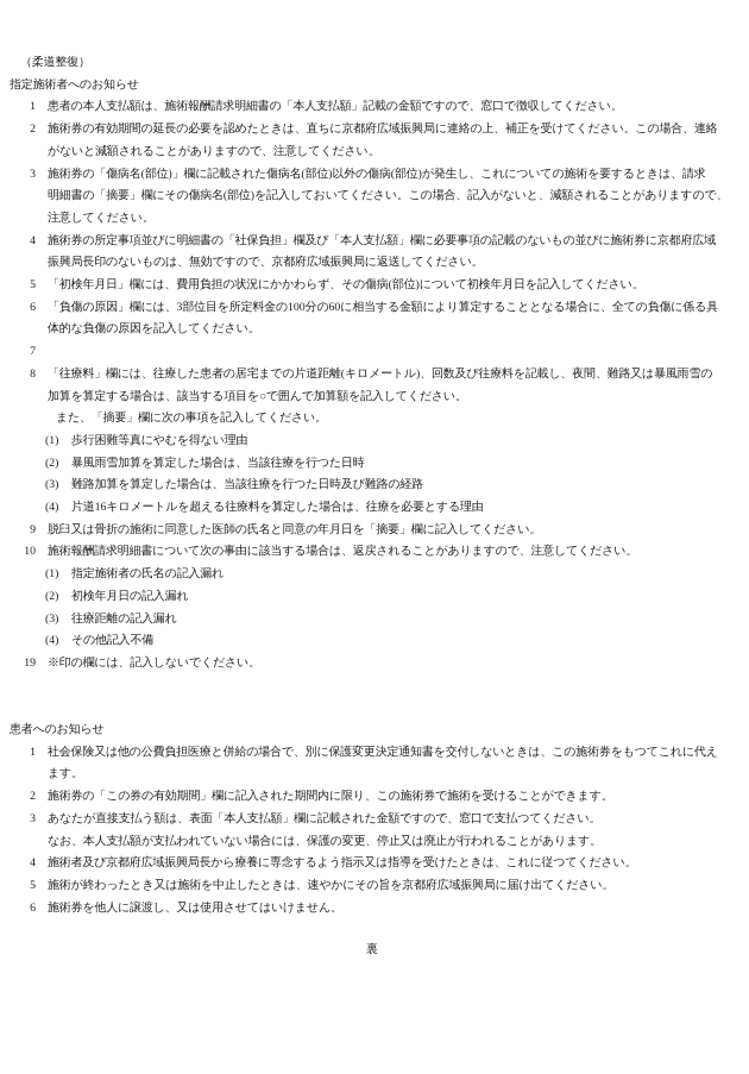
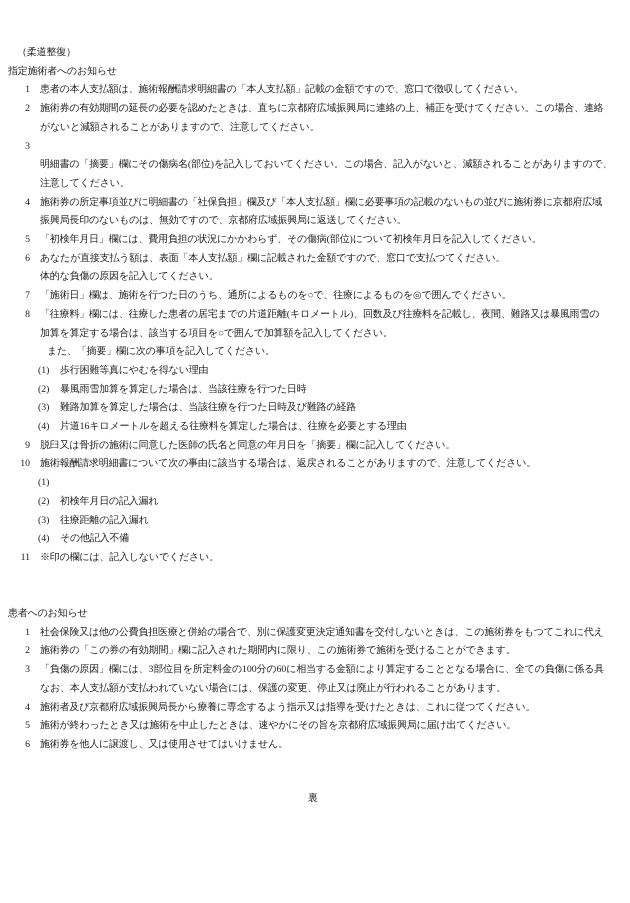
  （柔道整復）
  指定施術者へのお知らせ
  1
  患者の本人支払額は、施術報酬請求明細書の「本人支払額」記載の金額ですので、窓口で徴収してください。
  2
  施術券の有効期間の延長の必要を認めたときは、直ちに京都府広域振興局に連絡の上、補正を受けてください。この場合、連絡
  がないと減額されることがありますので、注意してください。
  3
- 施術券の「傷病名(部位)」欄に記載された傷病名(部位)以外の傷病(部位)が発生し、これについての施術を要するときは、請求
  明細書の「摘要」欄にその傷病名(部位)を記入しておいてください。この場合、記入がないと、減額されることがありますので、
  注意してください。
  4
  施術券の所定事項並びに明細書の「社保負担」欄及び「本人支払額」欄に必要事項の記載のないもの並びに施術券に京都府広域
  振興局長印のないものは、無効ですので、京都府広域振興局に返送してください。
  5
  「初検年月日」欄には、費用負担の状況にかかわらず、その傷病(部位)について初検年月日を記入してください。
  6
- 「負傷の原因」欄には、3部位目を所定料金の100分の60に相当する金額により算定することとなる場合に、全ての負傷に係る具
+ あなたが直接支払う額は、表面「本人支払額」欄に記載された金額ですので、窓口で支払つてください。
  体的な負傷の原因を記入してください。
  7
+ 「施術日」欄は、施術を行つた日のうち、通所によるものを○で、往療によるものを◎で囲んでください。
  8
  「往療料」欄には、往療した患者の居宅までの片道距離(キロメートル)、回数及び往療料を記載し、夜間、難路又は暴風雨雪の
  加算を算定する場合は、該当する項目を○で囲んで加算額を記入してください。
  また、「摘要」欄に次の事項を記入してください。
  (1)
  歩行困難等真にやむを得ない理由
  (2)
  暴風雨雪加算を算定した場合は、当該往療を行つた日時
  (3)
  難路加算を算定した場合は、当該往療を行つた日時及び難路の経路
  (4)
  片道16キロメートルを超える往療料を算定した場合は、往療を必要とする理由
  9
  脱臼又は骨折の施術に同意した医師の氏名と同意の年月日を「摘要」欄に記入してください。
  10
  施術報酬請求明細書について次の事由に該当する場合は、返戻されることがありますので、注意してください。
  (1)
- 指定施術者の氏名の記入漏れ
  (2)
  初検年月日の記入漏れ
  (3)
  往療距離の記入漏れ
  (4)
  その他記入不備
- 19
+ 11
  ※印の欄には、記入しないでください。
  患者へのお知らせ
  1
  社会保険又は他の公費負担医療と併給の場合で、別に保護変更決定通知書を交付しないときは、この施術券をもつてこれに代え
- ます。
  2
  施術券の「この券の有効期間」欄に記入された期間内に限り、この施術券で施術を受けることができます。
  3
- あなたが直接支払う額は、表面「本人支払額」欄に記載された金額ですので、窓口で支払つてください。
+ 「負傷の原因」欄には、3部位目を所定料金の100分の60に相当する金額により算定することとなる場合に、全ての負傷に係る具
  なお、本人支払額が支払われていない場合には、保護の変更、停止又は廃止が行われることがあります。
  4
  施術者及び京都府広域振興局長から療養に専念するよう指示又は指導を受けたときは、これに従つてください。
  5
  施術が終わったとき又は施術を中止したときは、速やかにその旨を京都府広域振興局に届け出てください。
  6
  施術券を他人に譲渡し、又は使用させてはいけません。
  裏
